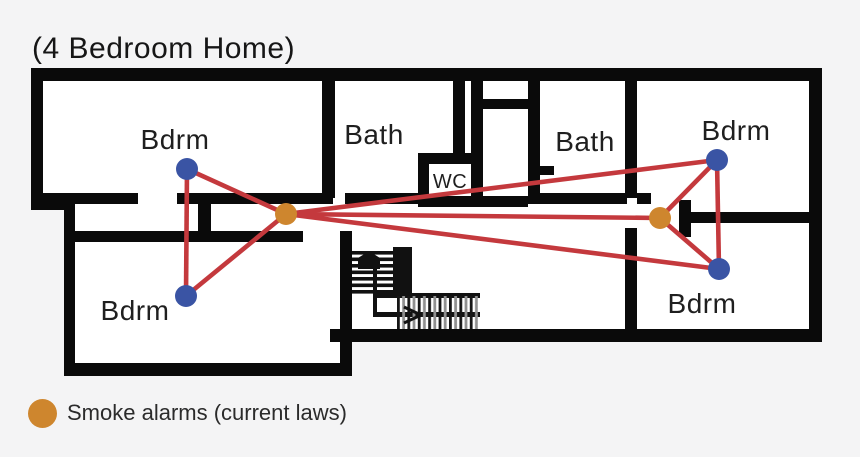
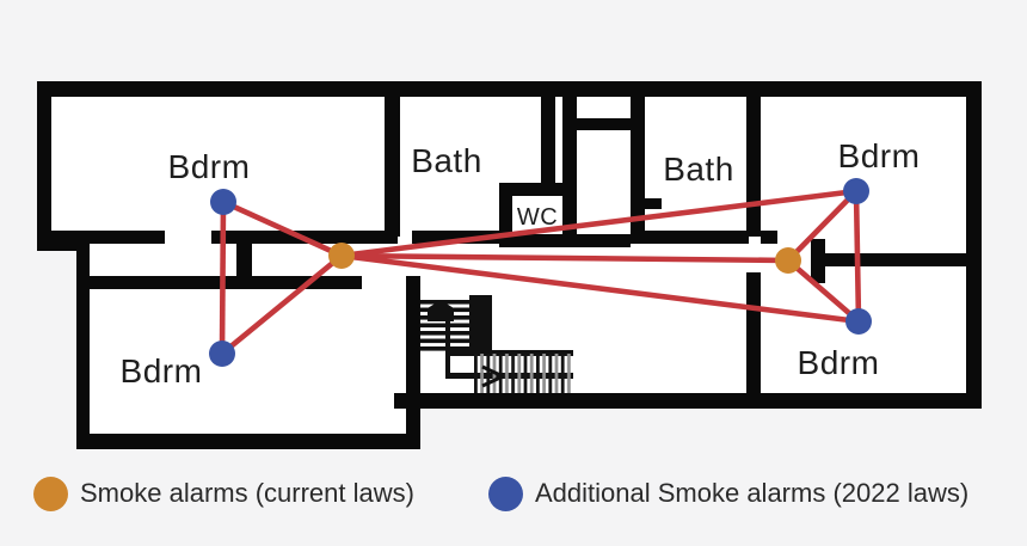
- (4 Bedroom Home)
  Bdrm
  Bath
  WC
  Bath
  Bdrm
  Bdrm
  Bdrm
  Smoke alarms (current laws)
+ Additional Smoke alarms (2022 laws)
